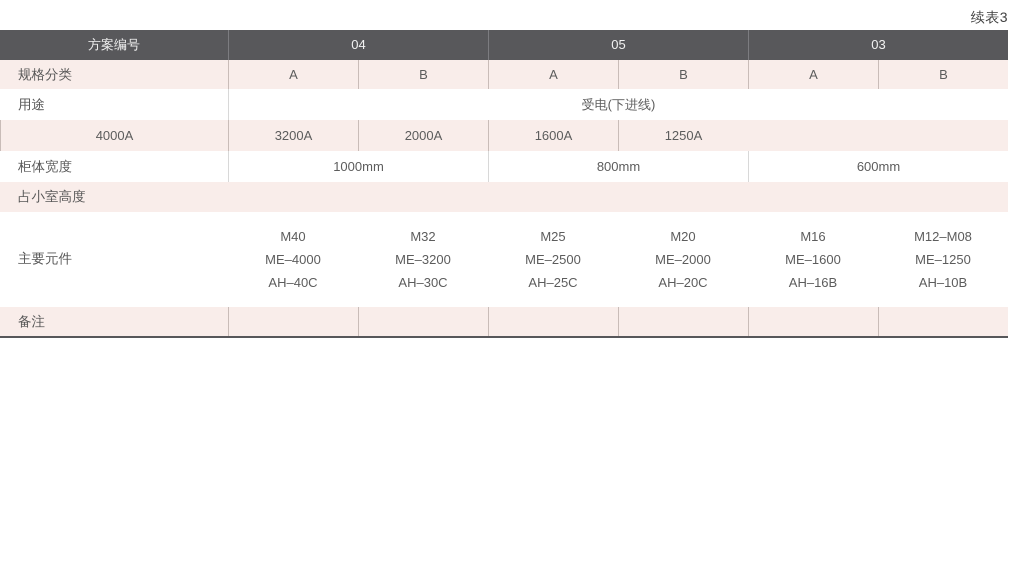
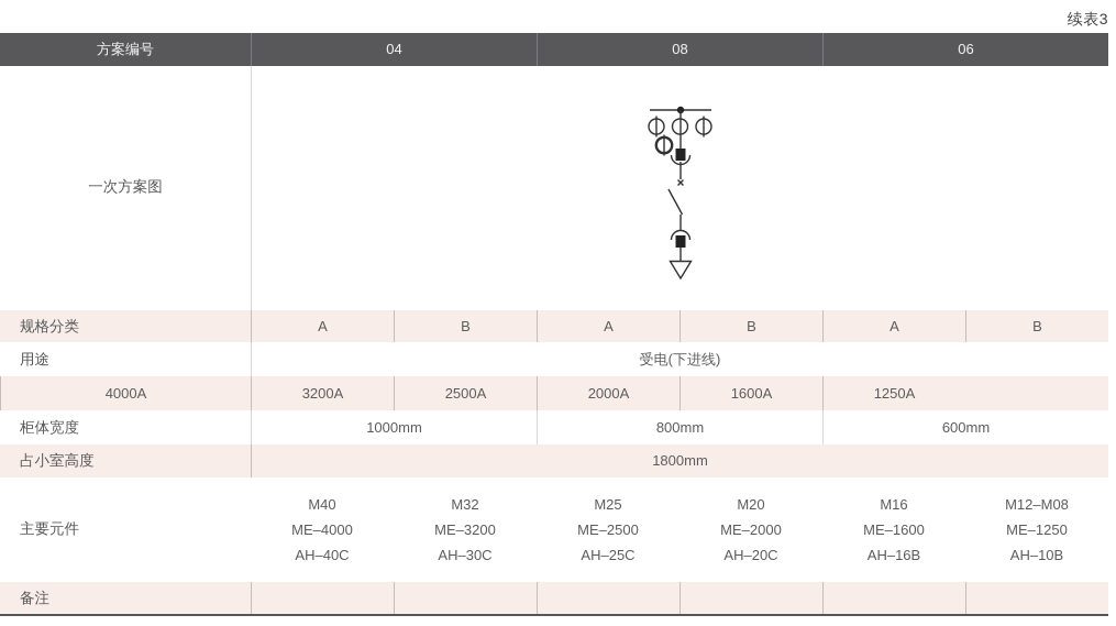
  续表3
  方案编号
  04
- 05
+ 08
- 03
+ 06
+ 一次方案图
  规格分类
  A
  B
  A
  B
  A
  B
  用途
  受电(下进线)
  4000A
  3200A
+ 2500A
  2000A
  1600A
  1250A
  柜体宽度
  1000mm
  800mm
  600mm
  占小室高度
+ 1800mm
  主要元件
  M40
  ME–4000
  AH–40C
  M32
  ME–3200
  AH–30C
  M25
  ME–2500
  AH–25C
  M20
  ME–2000
  AH–20C
  M16
  ME–1600
  AH–16B
  M12–M08
  ME–1250
  AH–10B
  备注
